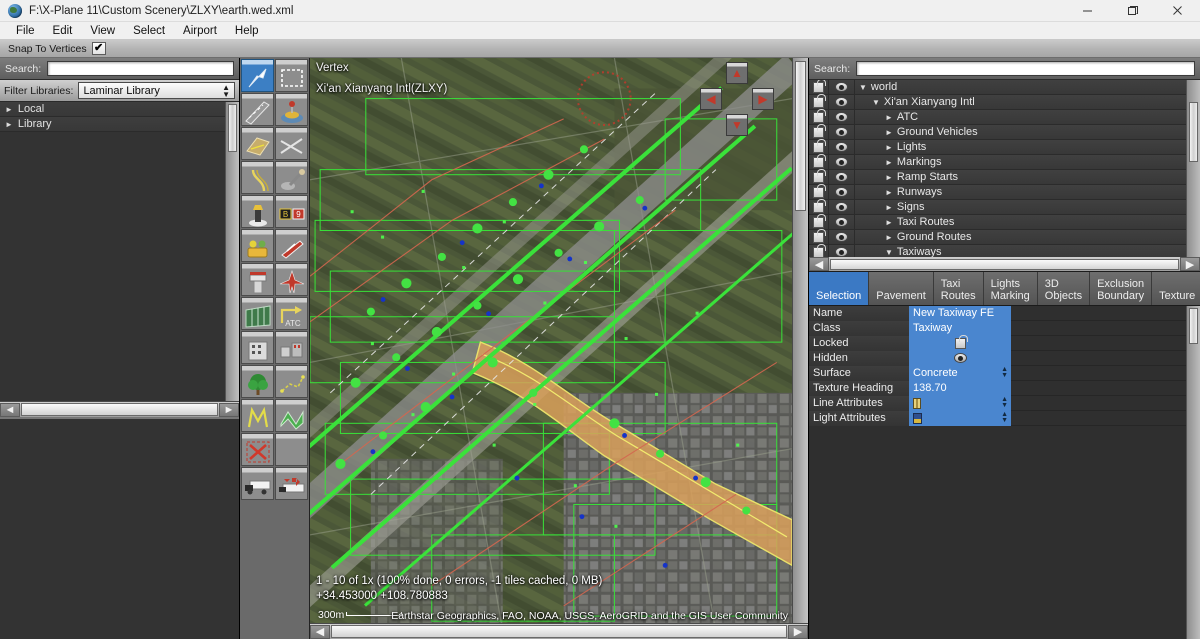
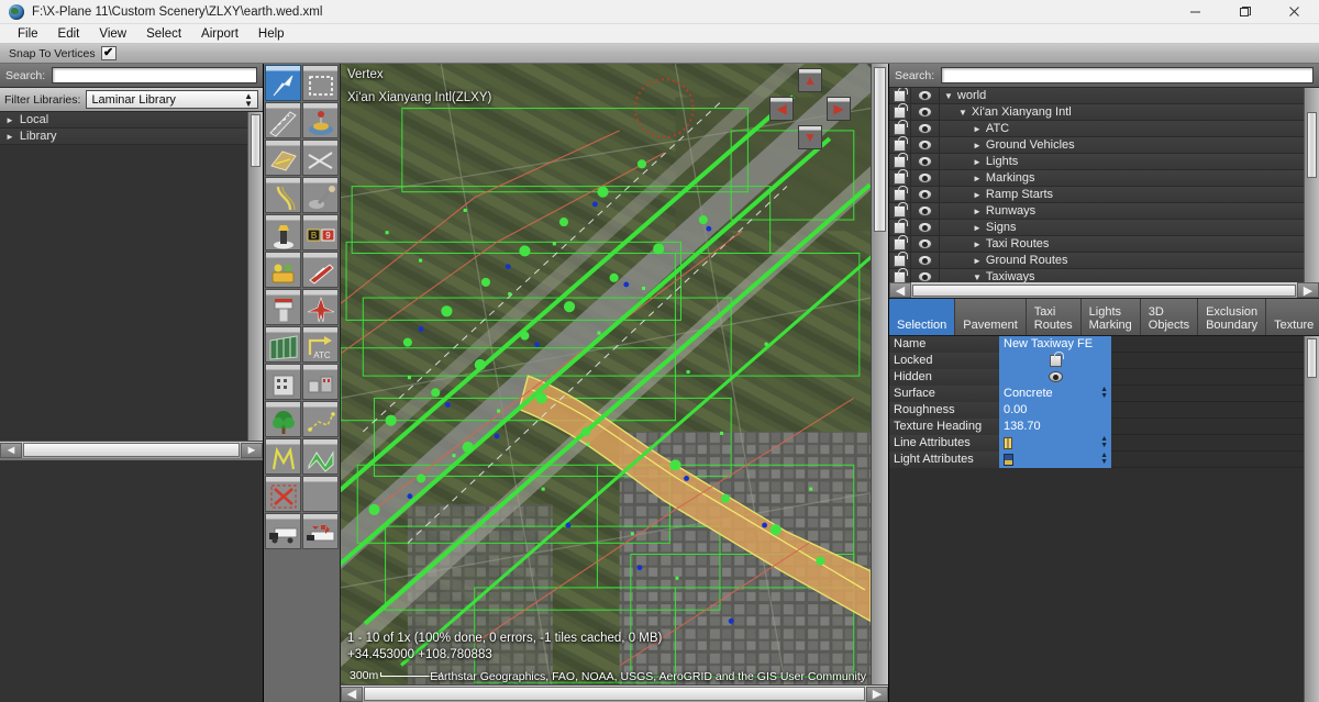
  F:\X-Plane 11\Custom Scenery\ZLXY\earth.wed.xml
  File
  Edit
  View
  Select
  Airport
  Help
  Snap To Vertices
  ✔
  Search:
  Filter Libraries:
  Laminar Library
  ▲
  ▼
  ►
  Local
  ►
  Library
  ◄
  ►
  B
  9
  ATC
  ▲
  ◀
  ▶
  ▼
  Vertex
  Xi'an Xianyang Intl(ZLXY)
  1 - 10 of 1x (100% done, 0 errors, -1 tiles cached, 0 MB)
  +34.453000 +108.780883
  300m
  Earthstar Geographics, FAO, NOAA, USGS, AeroGRID and the GIS User Community
  ◀
  ▶
  Search:
  ▼
  world
  ▼
  Xi'an Xianyang Intl
  ►
  ATC
  ►
  Ground Vehicles
  ►
  Lights
  ►
  Markings
  ►
  Ramp Starts
  ►
  Runways
  ►
  Signs
  ►
  Taxi Routes
  ►
  Ground Routes
  ▼
  Taxiways
  ◀
  ▶
  Selection
  Pavement
  Taxi
  Routes
  Lights
  Marking
  3D
  Objects
  Exclusion
  Boundary
  Texture
  Name
  New Taxiway FE
- Class
- Taxiway
  Locked
  Hidden
  Surface
  Concrete
+ Roughness
+ 0.00
  Texture Heading
  138.70
  Line Attributes
  Light Attributes
